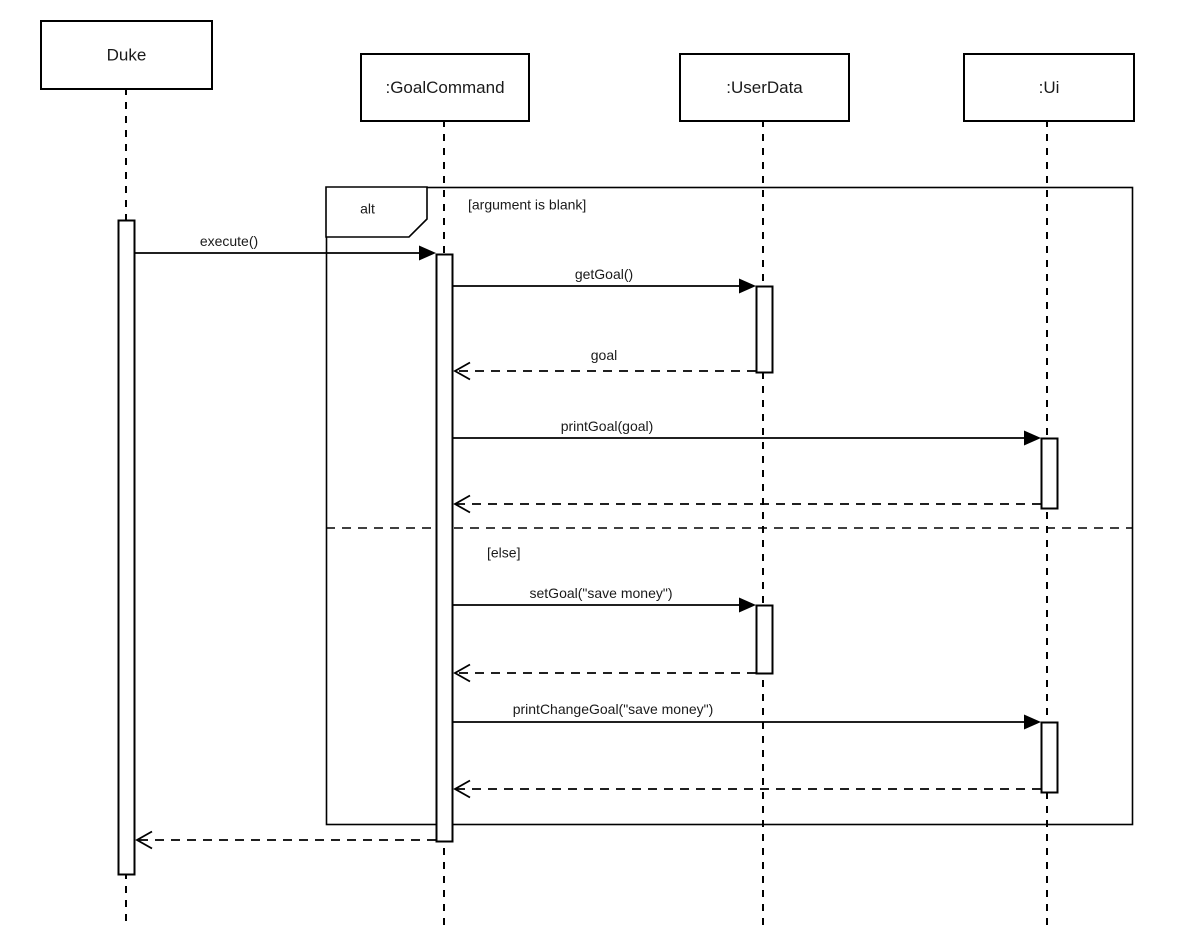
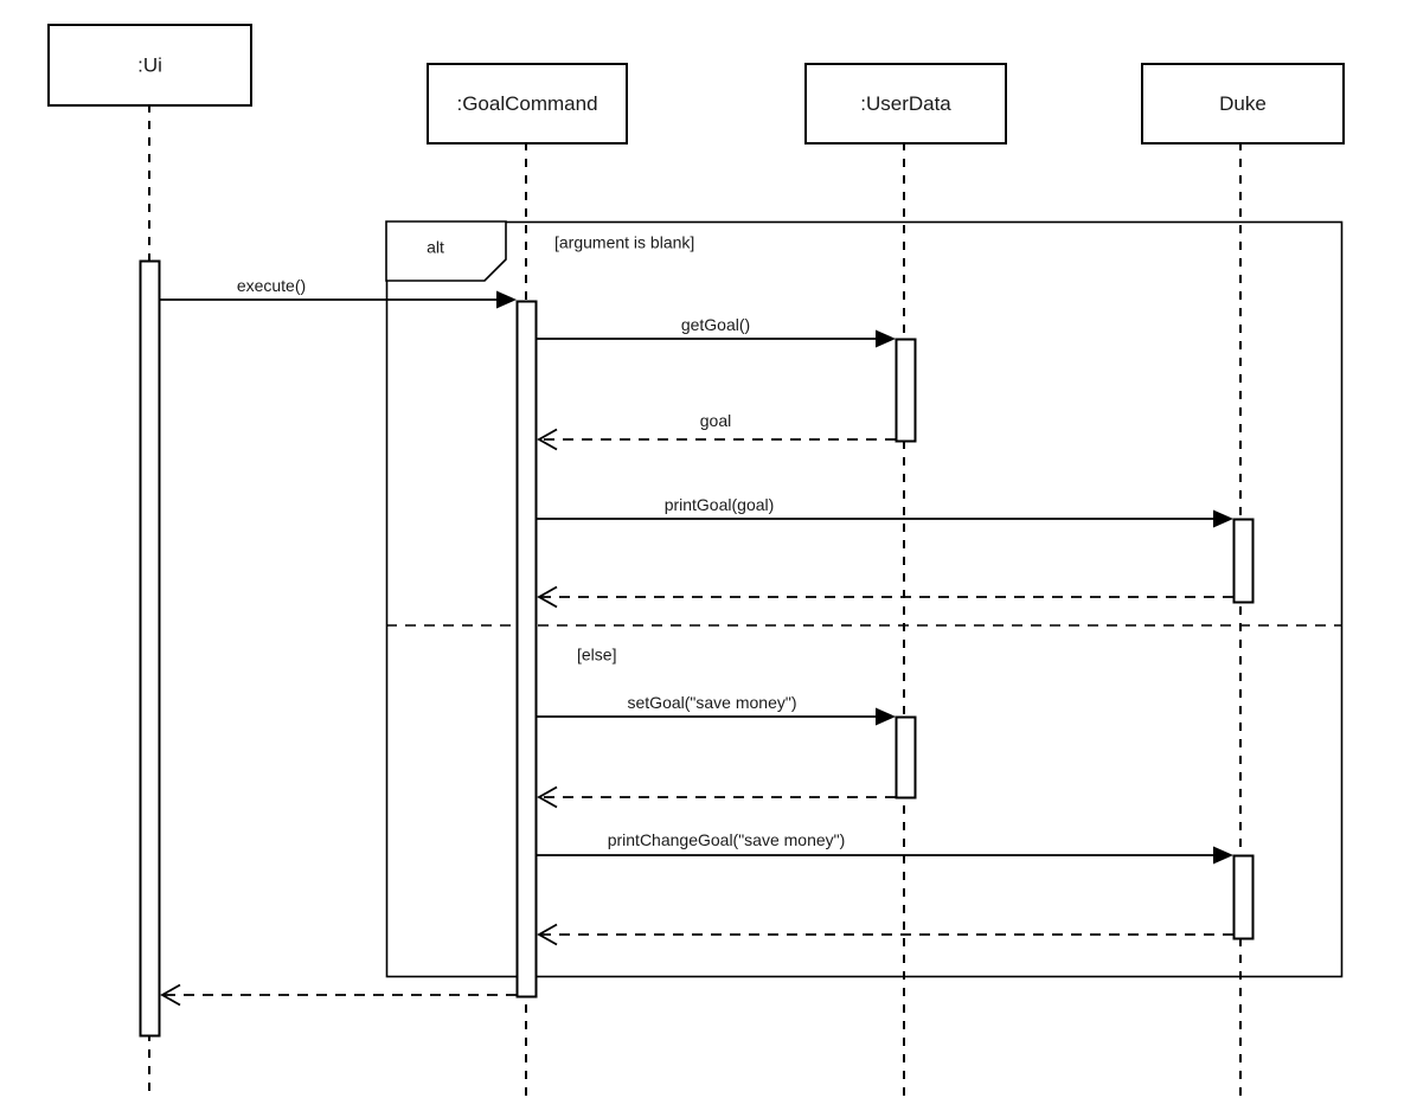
  alt
  [argument is blank]
  [else]
  execute()
  getGoal()
  goal
  printGoal(goal)
  setGoal("save money")
  printChangeGoal("save money")
- Duke
+ :Ui
  :GoalCommand
  :UserData
- :Ui
+ Duke
